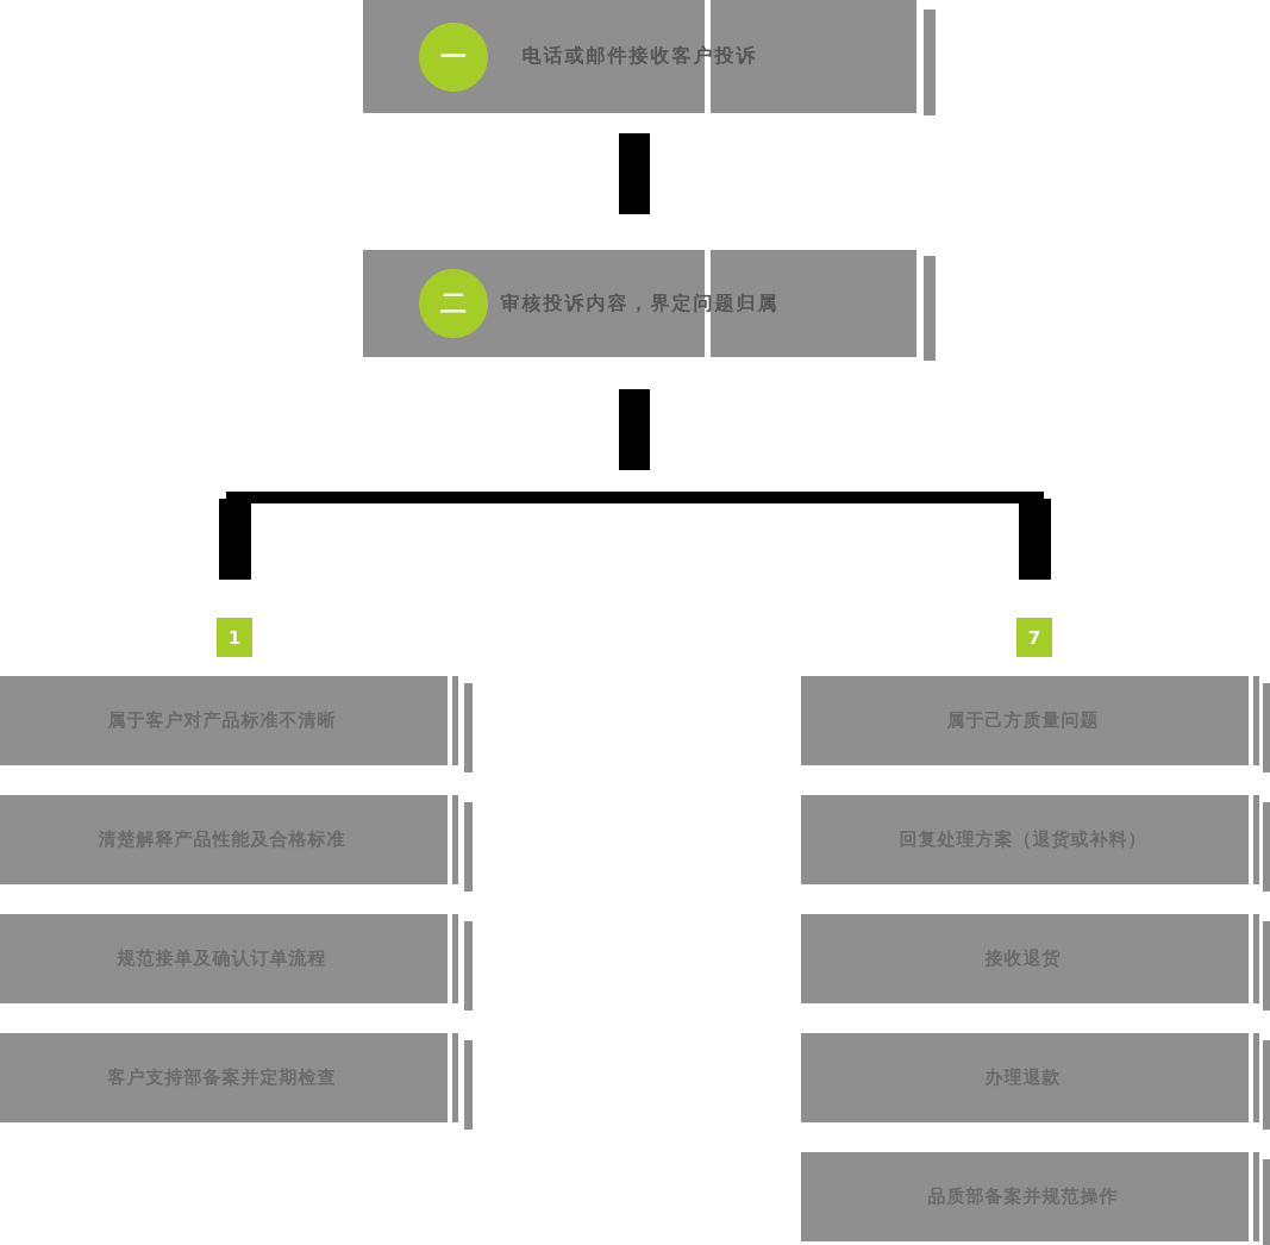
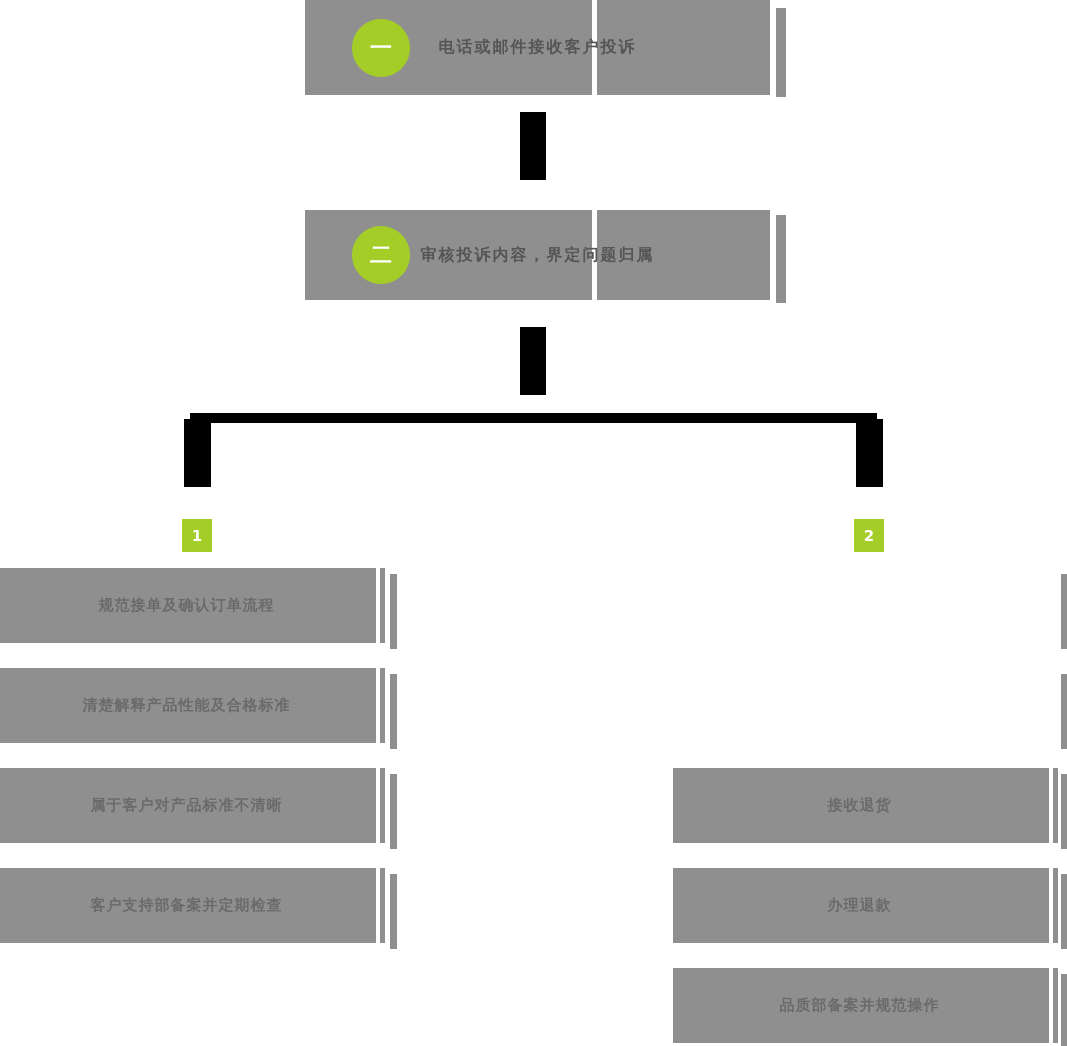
  一
  电话或邮件接收客户投诉
  二
  审核投诉内容，界定问题归属
  1
- 7
+ 2
- 属于客户对产品标准不清晰
+ 规范接单及确认订单流程
  清楚解释产品性能及合格标准
- 规范接单及确认订单流程
+ 属于客户对产品标准不清晰
  客户支持部备案并定期检查
- 属于己方质量问题
- 回复处理方案（退货或补料）
  接收退货
  办理退款
  品质部备案并规范操作
